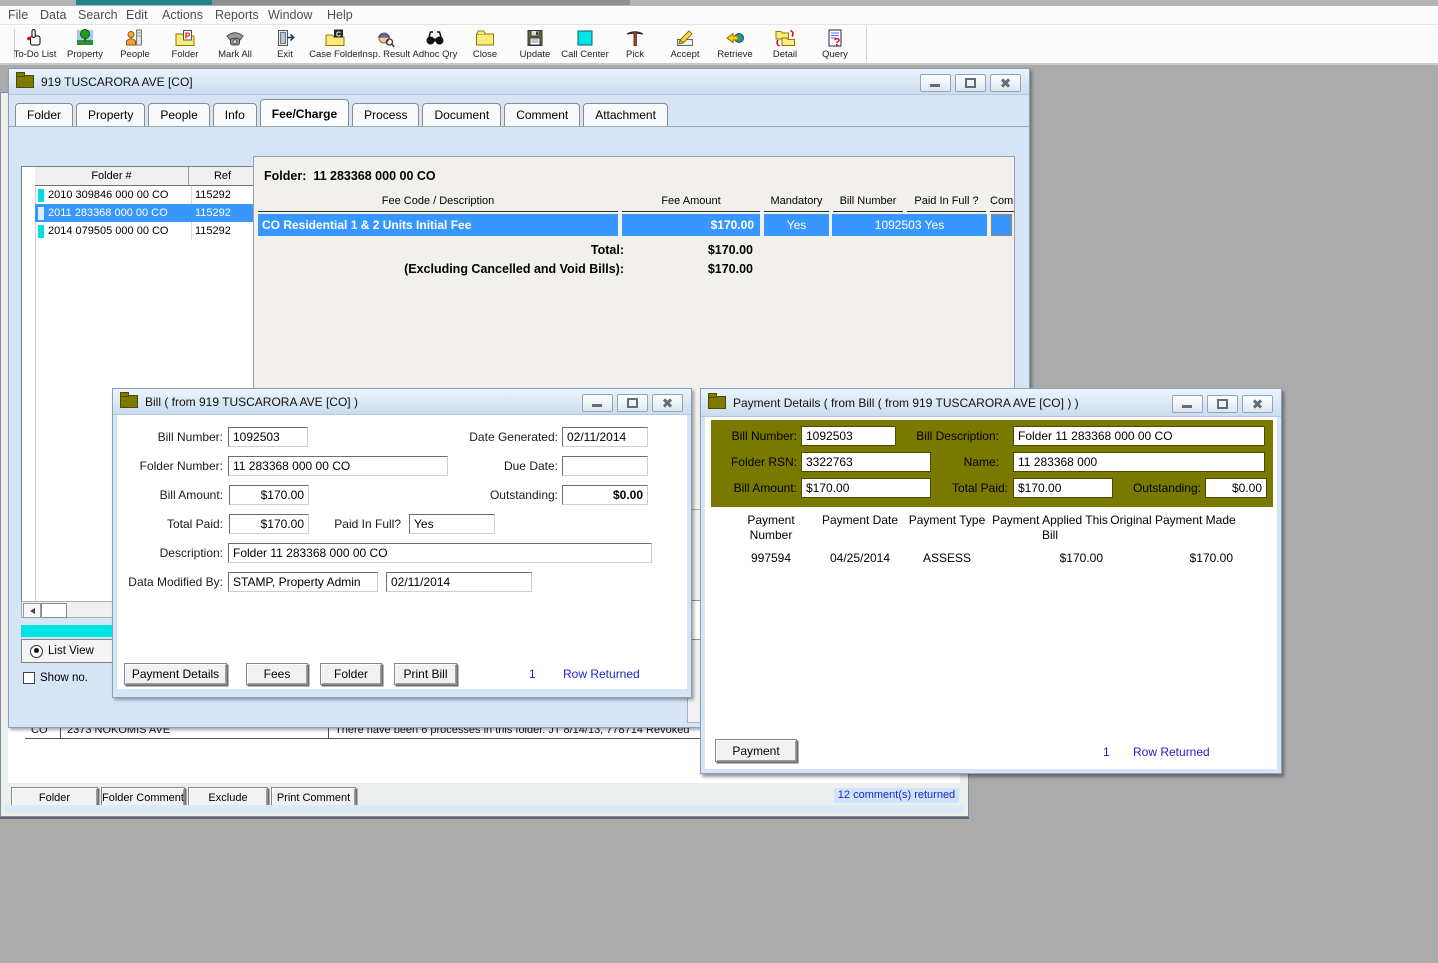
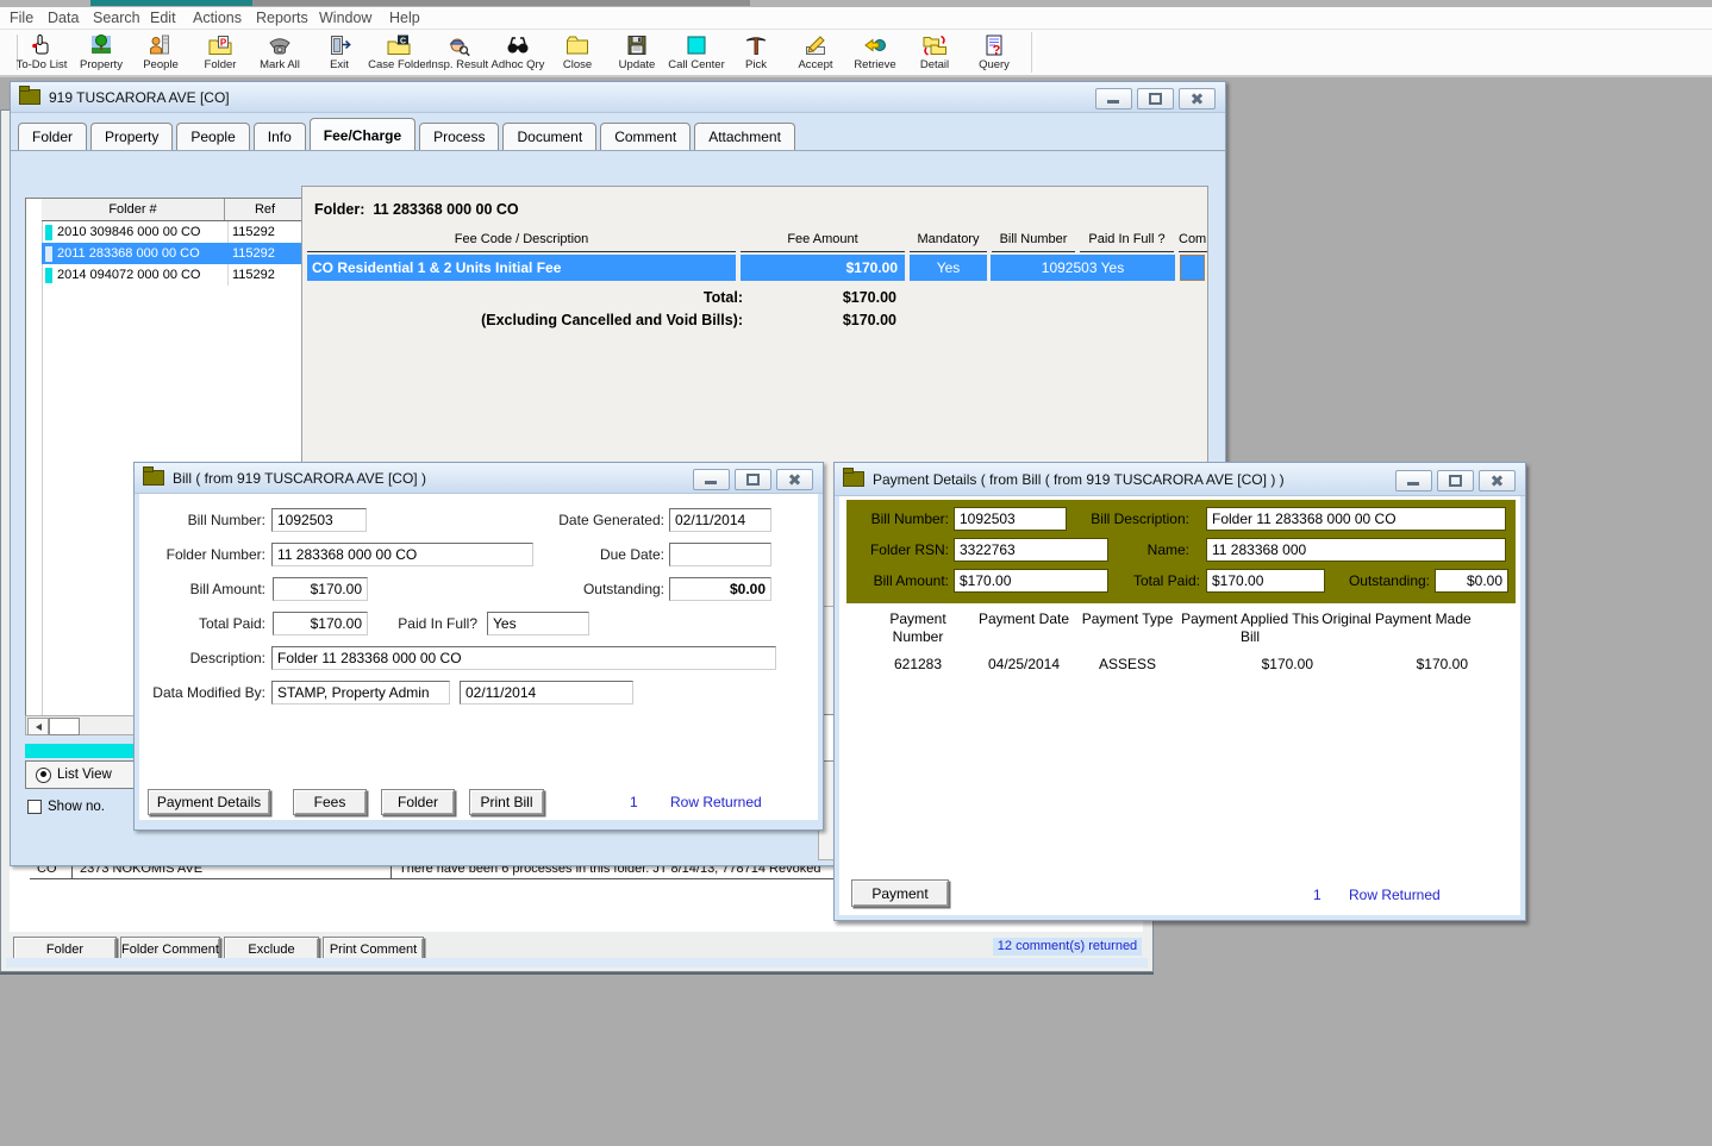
  File
  Data
  Search
  Edit
  Actions
  Reports
  Window
  Help
  To-Do List
  Property
  People
  P
  Folder
  Mark All
  Exit
  Case Folder
  Insp. Result
  Adhoc Qry
  Close
  Update
  Call Center
  Pick
  Accept
  Retrieve
  Detail
  ?
  Query
  CO
  2373 NOKOMIS AVE
  There have been 6 processes in this folder. JT 8/14/13, 778714 Revoked
  Folder
  Folder Comment
  Exclude
  Print Comment
  12 comment(s) returned
  919 TUSCARORA AVE [CO]
  Folder
  Property
  People
  Info
  Fee/Charge
  Process
  Document
  Comment
  Attachment
  Folder #
  Ref
  2010 309846 000 00 CO
  115292
  2011 283368 000 00 CO
  115292
- 2014 079505 000 00 CO
+ 2014 094072 000 00 CO
  115292
  Folder: 11 283368 000 00 CO
  Fee Code / Description
  Fee Amount
  Mandatory
  Bill Number
  Paid In Full ?
  Com
  CO Residential 1 & 2 Units Initial Fee
  $170.00
  Yes
  1092503 Yes
  Total:
  $170.00
  (Excluding Cancelled and Void Bills):
  $170.00
  List View
  Show no.
  Bill ( from 919 TUSCARORA AVE [CO] )
  Bill Number:
  1092503
  Date Generated:
  02/11/2014
  Folder Number:
  11 283368 000 00 CO
  Due Date:
  Bill Amount:
  $170.00
  Outstanding:
  $0.00
  Total Paid:
  $170.00
  Paid In Full?
  Yes
  Description:
  Folder 11 283368 000 00 CO
  Data Modified By:
  STAMP, Property Admin
  02/11/2014
  Payment Details
  Fees
  Folder
  Print Bill
  1
  Row Returned
  Payment Details ( from Bill ( from 919 TUSCARORA AVE [CO] ) )
  Bill Number:
  1092503
  Bill Description:
  Folder 11 283368 000 00 CO
  Folder RSN:
  3322763
  Name:
  11 283368 000
  Bill Amount:
  $170.00
  Total Paid:
  $170.00
  Outstanding:
  $0.00
  Payment Number
  Payment Date
  Payment Type
  Payment Applied This Bill
  Original Payment Made
- 997594
+ 621283
  04/25/2014
  ASSESS
  $170.00
  $170.00
  Payment
  1
  Row Returned
